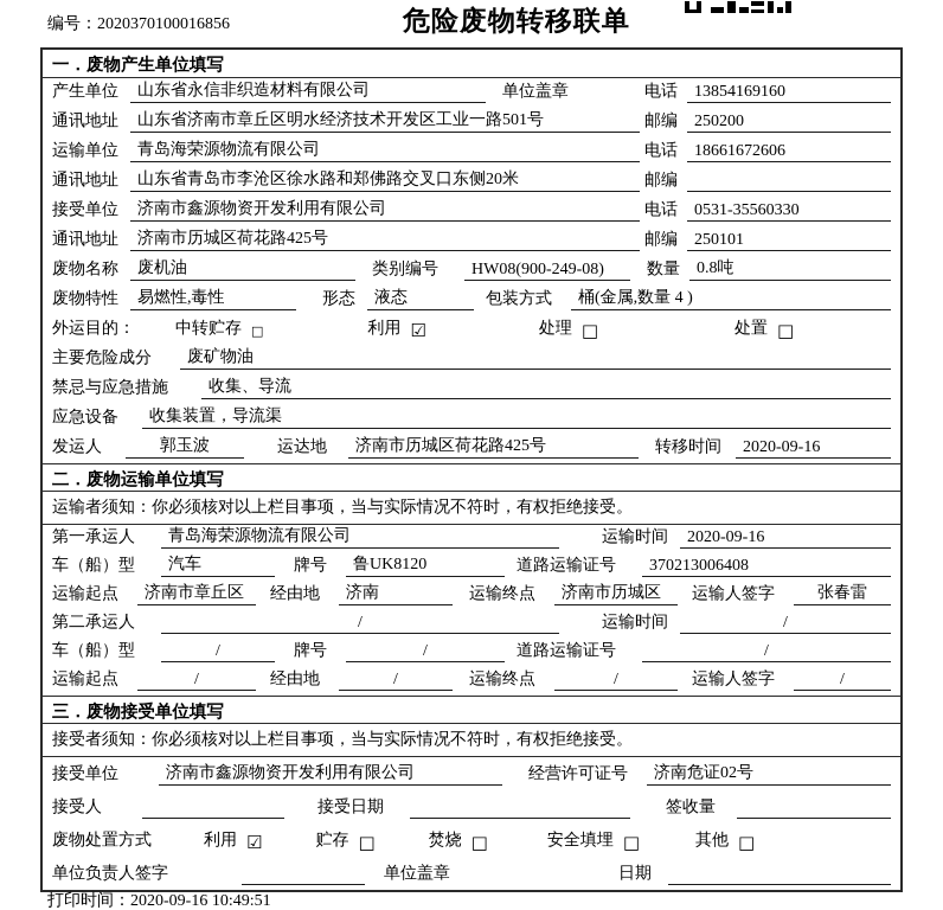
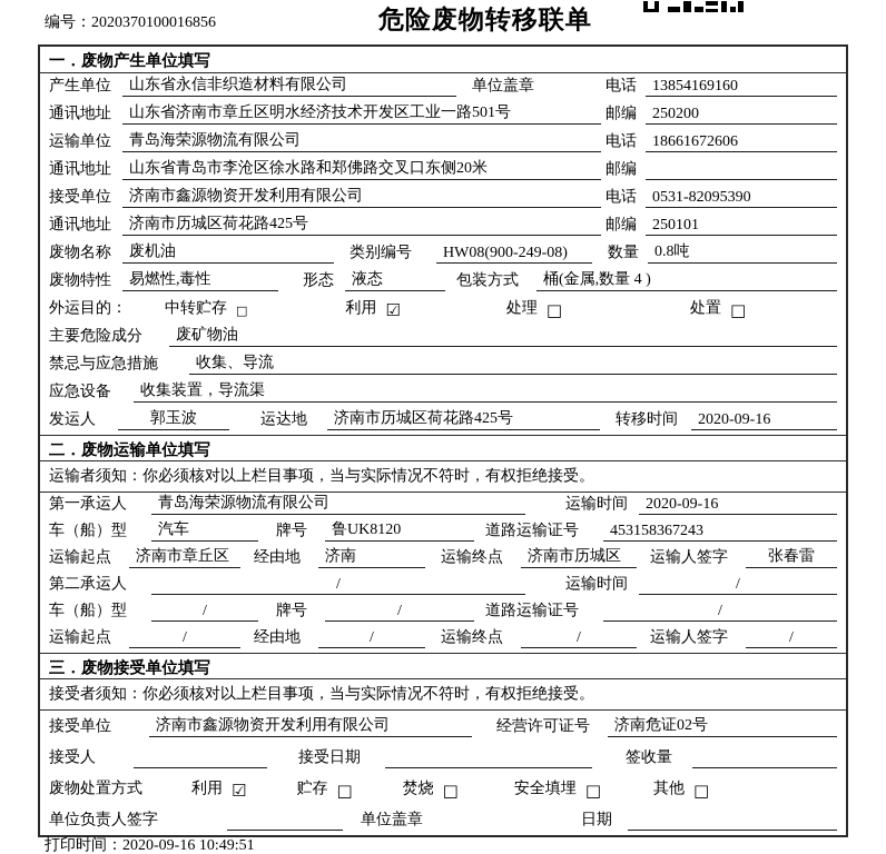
  编号：2020370100016856
  危险废物转移联单
  一．废物产生单位填写
  产生单位
  山东省永信非织造材料有限公司
  单位盖章
  电话
  13854169160
  通讯地址
  山东省济南市章丘区明水经济技术开发区工业一路501号
  邮编
  250200
  运输单位
  青岛海荣源物流有限公司
  电话
  18661672606
  通讯地址
  山东省青岛市李沧区徐水路和郑佛路交叉口东侧20米
  邮编
  接受单位
  济南市鑫源物资开发利用有限公司
  电话
- 0531-35560330
+ 0531-82095390
  通讯地址
  济南市历城区荷花路425号
  邮编
  250101
  废物名称
  废机油
  类别编号
  HW08(900-249-08)
  数量
  0.8吨
  废物特性
  易燃性,毒性
  形态
  液态
  包装方式
  桶(金属,数量 4 )
  外运目的：
  中转贮存
  □
  利用
  ☑
  处理
  □
  处置
  □
  主要危险成分
  废矿物油
  禁忌与应急措施
  收集、导流
  应急设备
  收集装置，导流渠
  发运人
  郭玉波
  运达地
  济南市历城区荷花路425号
  转移时间
  2020-09-16
  二．废物运输单位填写
  运输者须知：你必须核对以上栏目事项，当与实际情况不符时，有权拒绝接受。
  第一承运人
  青岛海荣源物流有限公司
  运输时间
  2020-09-16
  车（船）型
  汽车
  牌号
  鲁UK8120
  道路运输证号
- 370213006408
+ 453158367243
  运输起点
  济南市章丘区
  经由地
  济南
  运输终点
  济南市历城区
  运输人签字
  张春雷
  第二承运人
  /
  运输时间
  /
  车（船）型
  /
  牌号
  /
  道路运输证号
  /
  运输起点
  /
  经由地
  /
  运输终点
  /
  运输人签字
  /
  三．废物接受单位填写
  接受者须知：你必须核对以上栏目事项，当与实际情况不符时，有权拒绝接受。
  接受单位
  济南市鑫源物资开发利用有限公司
  经营许可证号
  济南危证02号
  接受人
  接受日期
  签收量
  废物处置方式
  利用
  ☑
  贮存
  □
  焚烧
  □
  安全填埋
  □
  其他
  □
  单位负责人签字
  单位盖章
  日期
  打印时间：2020-09-16 10:49:51
